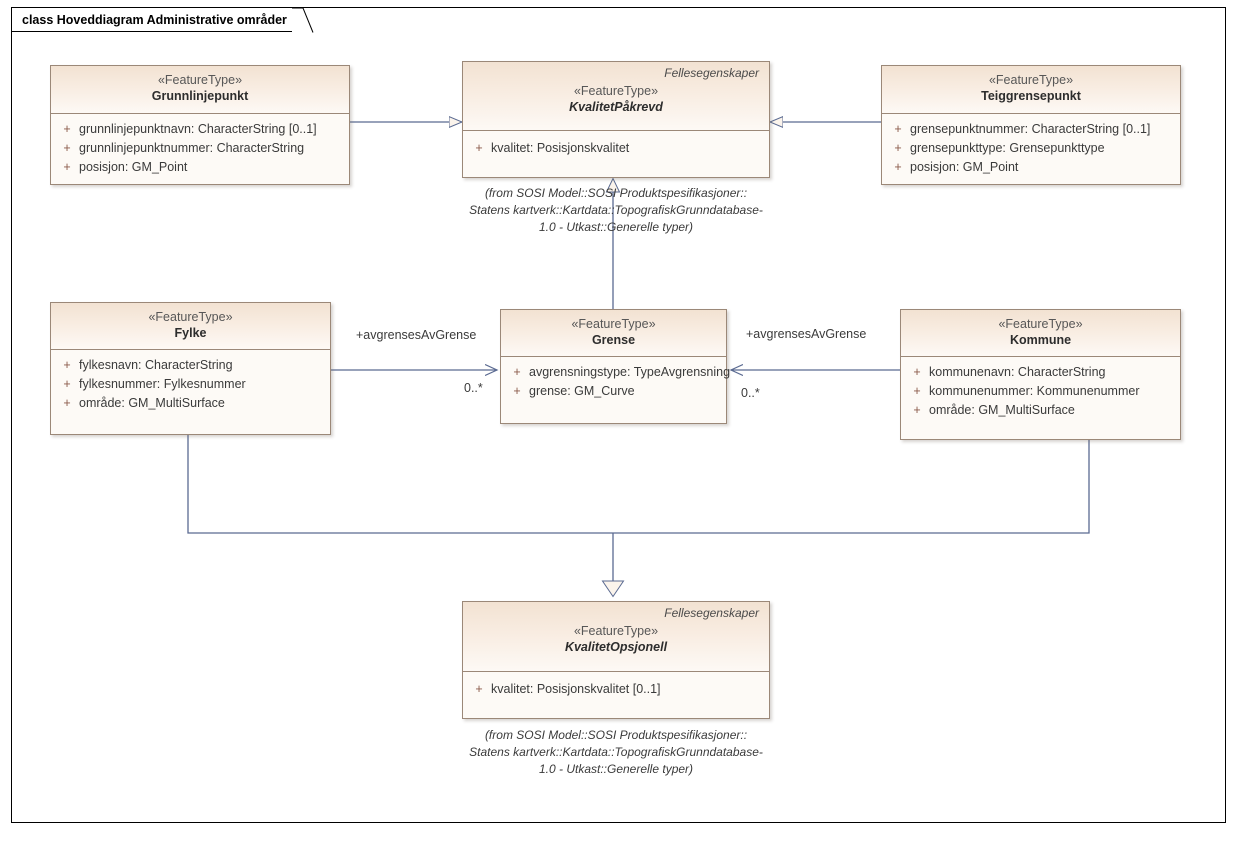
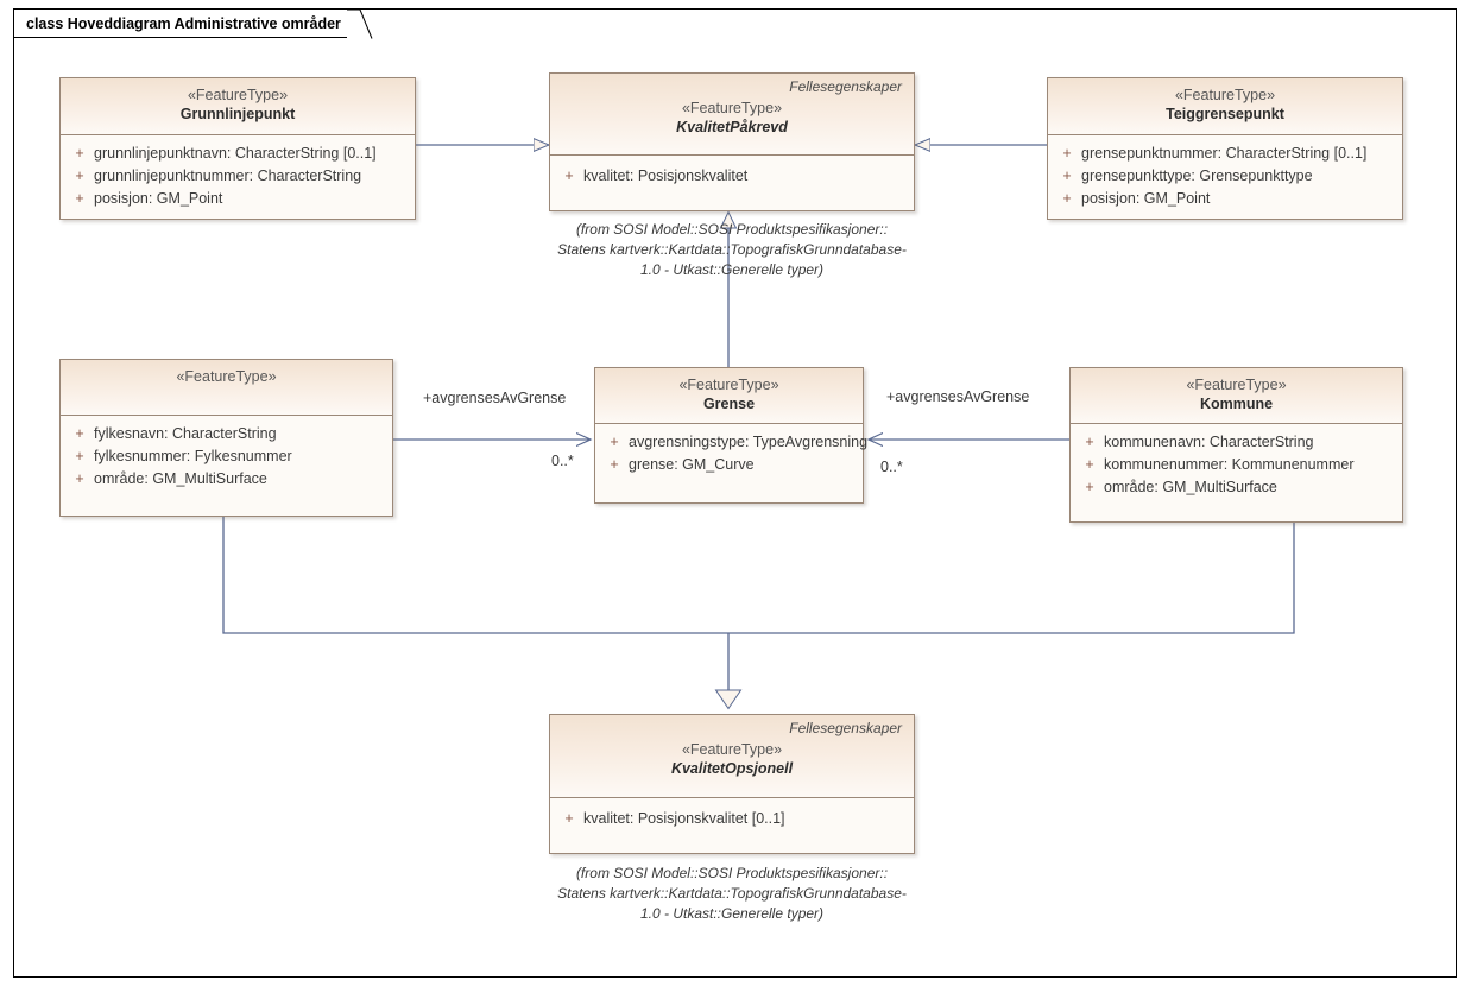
  class Hoveddiagram Administrative områder
  «FeatureType»
  Grunnlinjepunkt
  +
  grunnlinjepunktnavn: CharacterString [0..1]
  +
  grunnlinjepunktnummer: CharacterString
  +
  posisjon: GM_Point
  Fellesegenskaper
  «FeatureType»
  KvalitetPåkrevd
  +
  kvalitet: Posisjonskvalitet
  (from SOSI Model::SOSI Produktspesifikasjoner::
  Statens kartverk::Kartdata::TopografiskGrunndatabase-
  1.0 - Utkast::Generelle typer)
  «FeatureType»
  Teiggrensepunkt
  +
  grensepunktnummer: CharacterString [0..1]
  +
  grensepunkttype: Grensepunkttype
  +
  posisjon: GM_Point
  «FeatureType»
- Fylke
  +
  fylkesnavn: CharacterString
  +
  fylkesnummer: Fylkesnummer
  +
  område: GM_MultiSurface
  «FeatureType»
  Grense
  +
  avgrensningstype: TypeAvgrensning
  +
  grense: GM_Curve
  «FeatureType»
  Kommune
  +
  kommunenavn: CharacterString
  +
  kommunenummer: Kommunenummer
  +
  område: GM_MultiSurface
  Fellesegenskaper
  «FeatureType»
  KvalitetOpsjonell
  +
  kvalitet: Posisjonskvalitet [0..1]
  (from SOSI Model::SOSI Produktspesifikasjoner::
  Statens kartverk::Kartdata::TopografiskGrunndatabase-
  1.0 - Utkast::Generelle typer)
  +avgrensesAvGrense
  0..*
  +avgrensesAvGrense
  0..*
